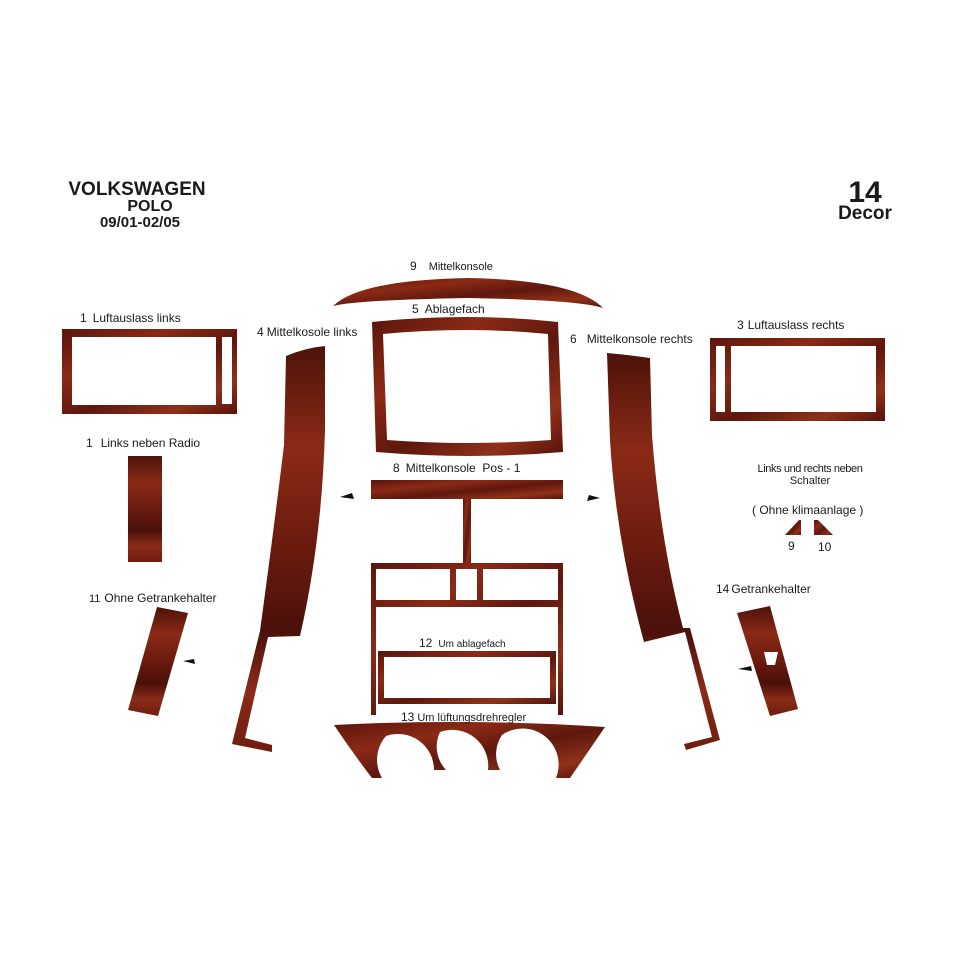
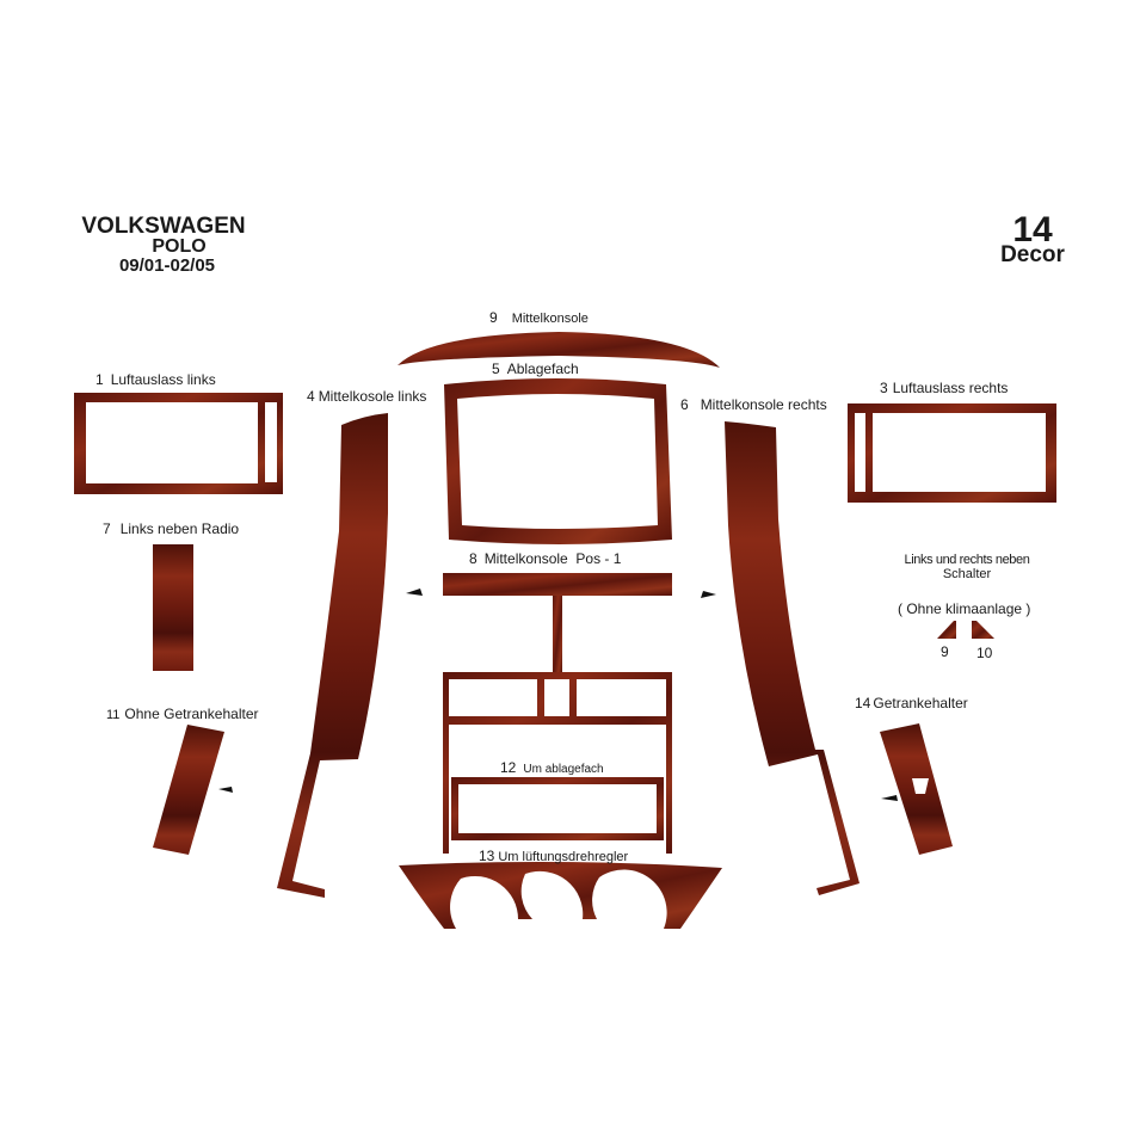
  VOLKSWAGEN
  POLO
  09/01-02/05
  14
  Decor
  9 Mittelkonsole
  5 Ablagefach
  1 Luftauslass links
  4 Mittelkosole links
  6 Mittelkonsole rechts
  3 Luftauslass rechts
- 1 Links neben Radio
+ 7 Links neben Radio
  8 Mittelkonsole Pos - 1
  11 Ohne Getrankehalter
  12 Um ablagefach
  13 Um lüftungsdrehregler
  14 Getrankehalter
  Links und rechts neben
  Schalter
  ( Ohne klimaanlage )
  9
  10
